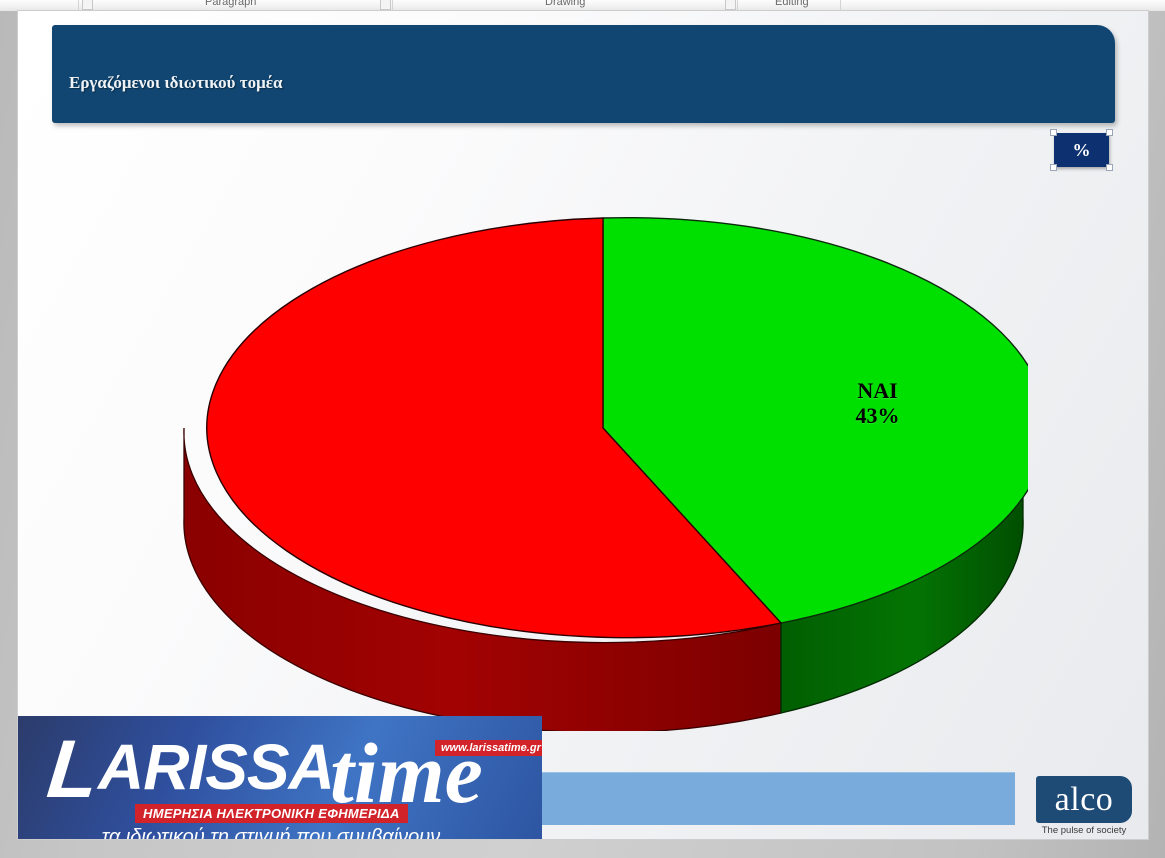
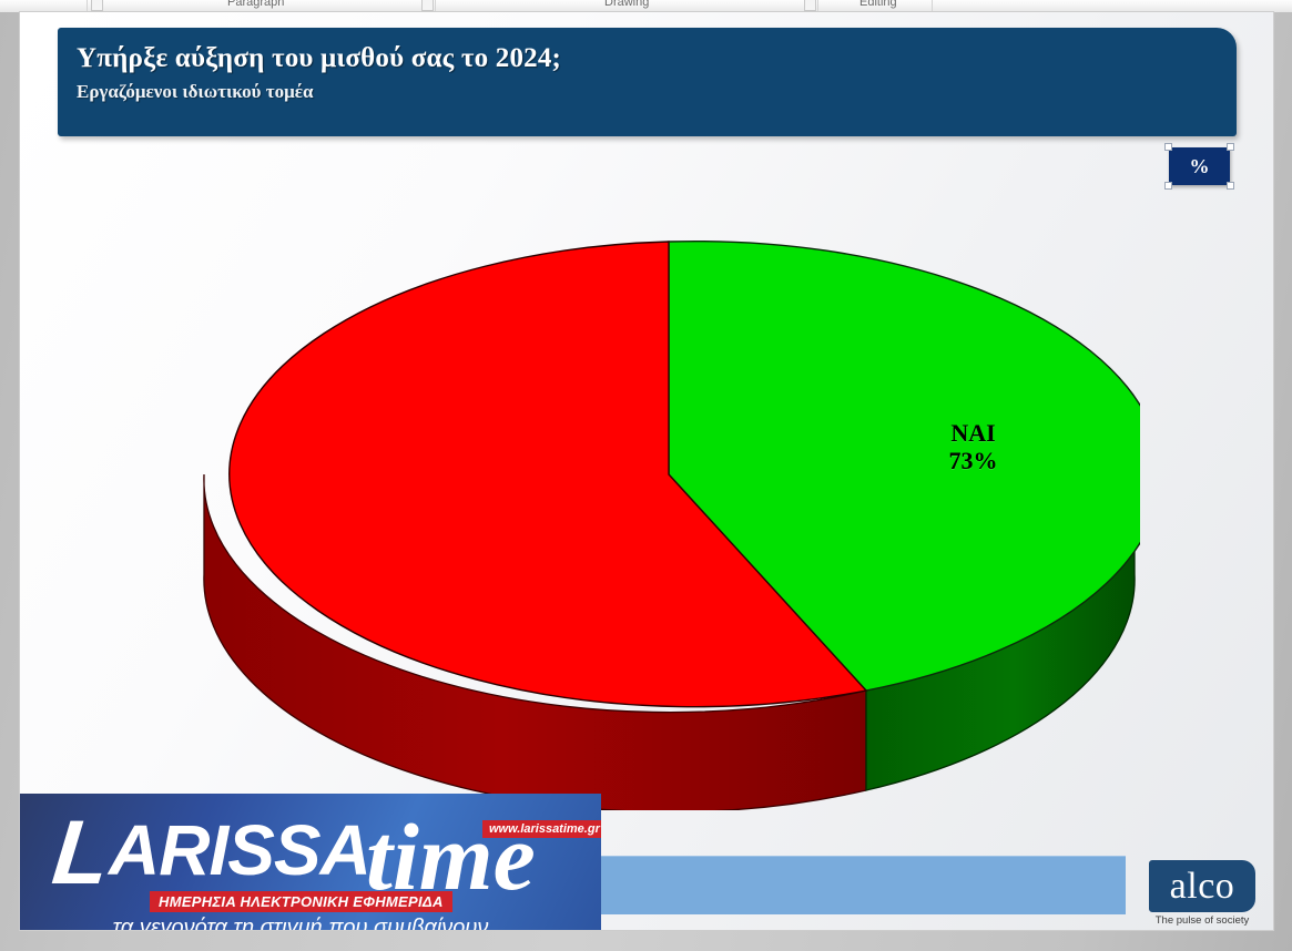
  Paragraph
  Drawing
  Editing
+ Υπήρξε αύξηση του μισθού σας το 2024;
  Εργαζόμενοι ιδιωτικού τομέα
  %
  ΝΑΙ
- 43%
+ 73%
  ARISSA
  time
  www.larissatime.gr
  ΗΜΕΡΗΣΙΑ ΗΛΕΚΤΡΟΝΙΚΗ ΕΦΗΜΕΡΙΔΑ
- τα ιδιωτικού τη στιγμή που συμβαίνουν
+ τα γεγονότα τη στιγμή που συμβαίνουν
  alco
  The pulse of society
